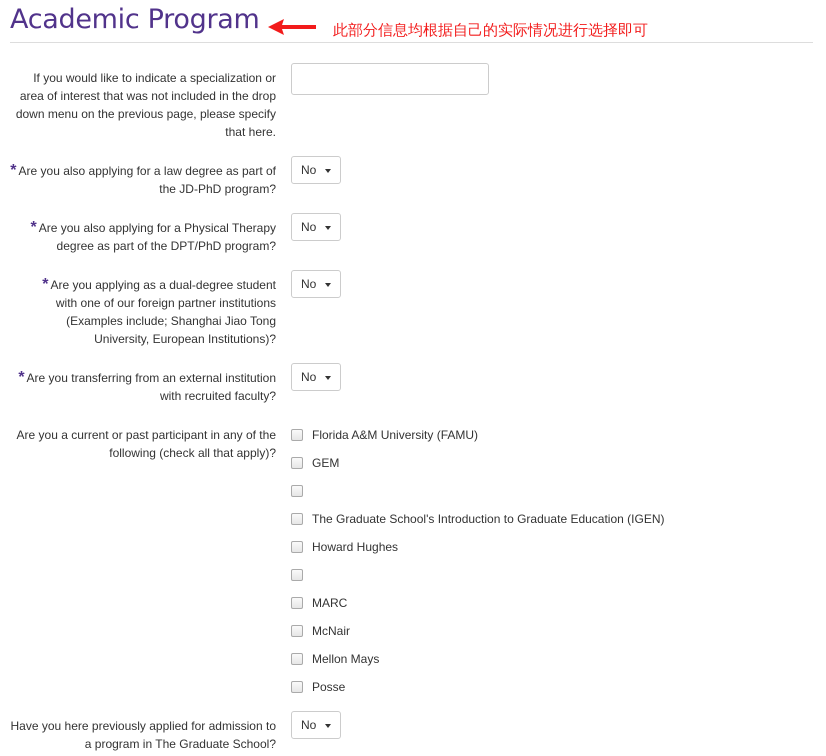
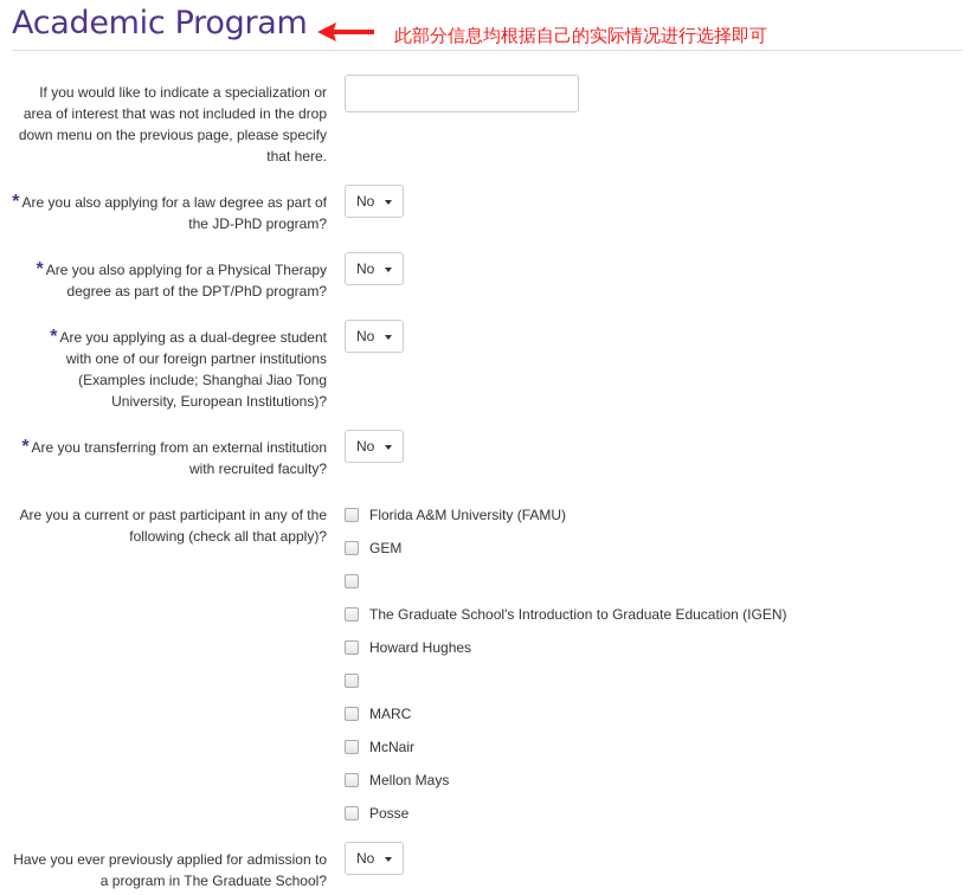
  Academic Program
  此部分信息均根据自己的实际情况进行选择即可
  If you would like to indicate a specialization or area of interest that was not included in the drop down menu on the previous page, please specify that here.
  * Are you also applying for a law degree as part of the JD-PhD program?
  No
  * Are you also applying for a Physical Therapy degree as part of the DPT/PhD program?
  No
  * Are you applying as a dual-degree student with one of our foreign partner institutions (Examples include; Shanghai Jiao Tong University, European Institutions)?
  No
  * Are you transferring from an external institution with recruited faculty?
  No
  Are you a current or past participant in any of the following (check all that apply)?
  Florida A&M University (FAMU)
  GEM
  The Graduate School's Introduction to Graduate Education (IGEN)
  Howard Hughes
  MARC
  McNair
  Mellon Mays
  Posse
- Have you here previously applied for admission to a program in The Graduate School?
+ Have you ever previously applied for admission to a program in The Graduate School?
  No
